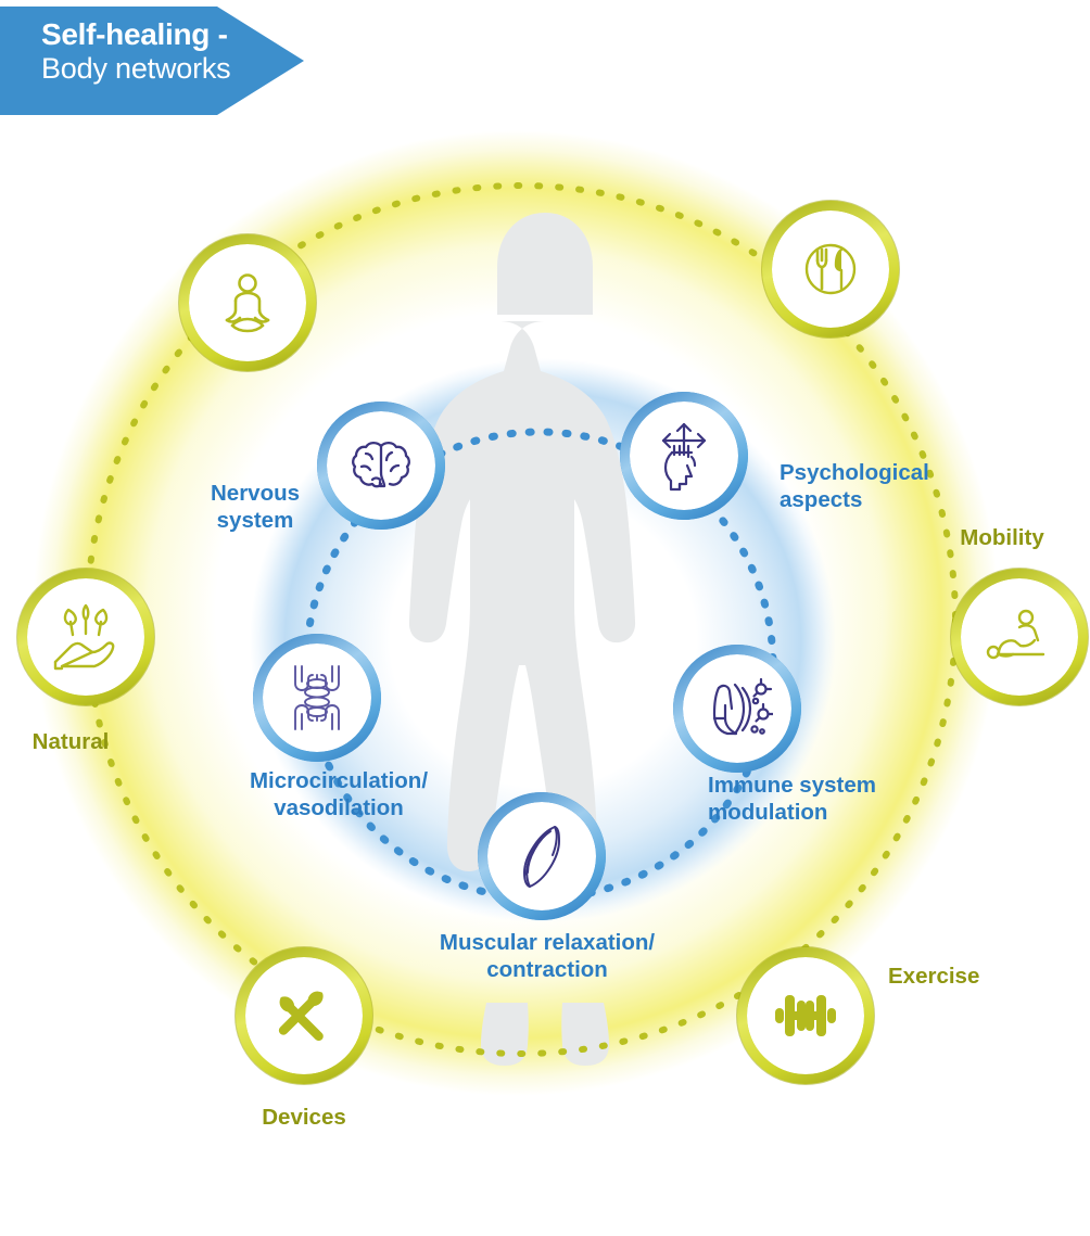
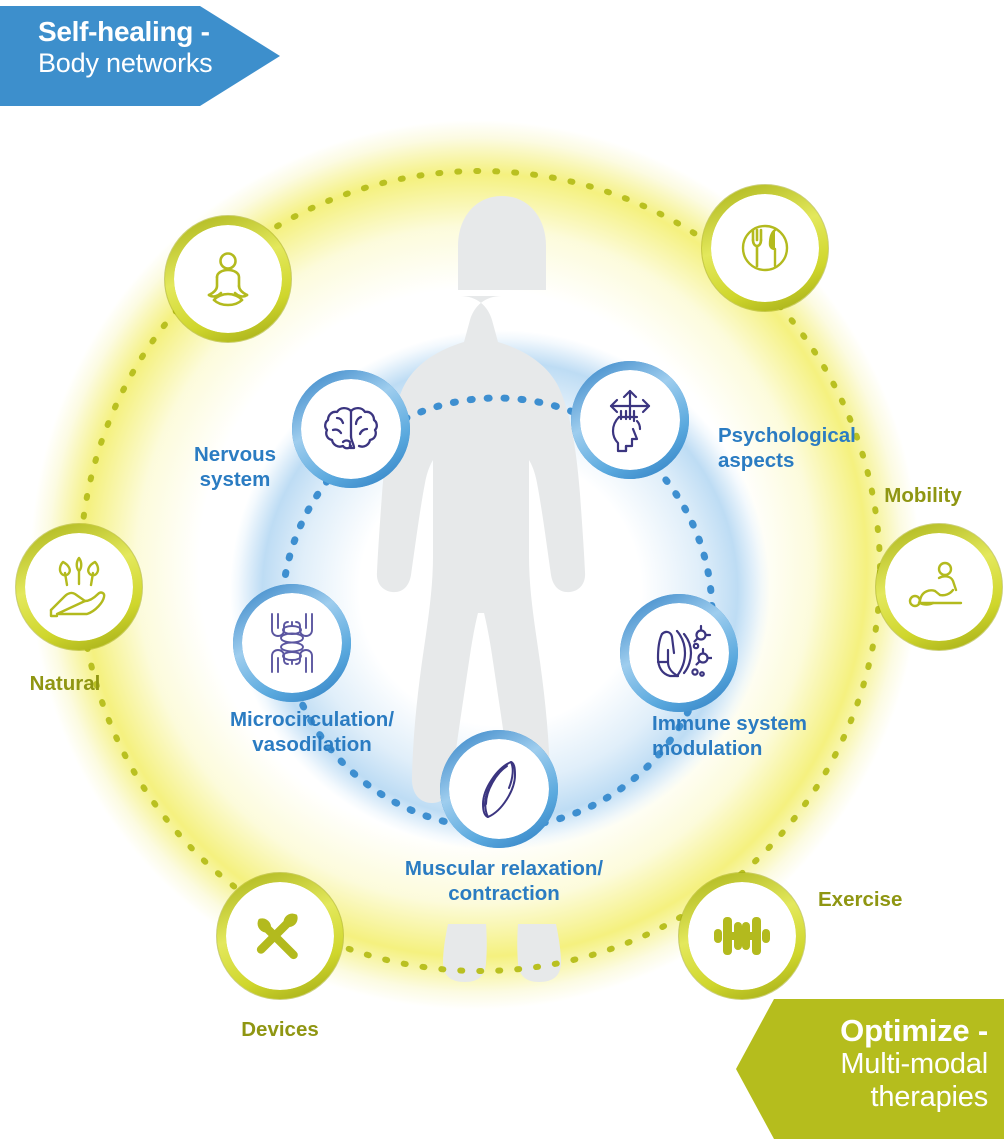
  Mobility
  Exercise
  Devices
  Natural
  Nervous
  system
  Psychological
  aspects
  Immune system
  modulation
  Muscular relaxation/
  contraction
  Microcirculation/
  vasodilation
  Self-healing -
  Body networks
+ Optimize -
+ Multi-modal
+ therapies
